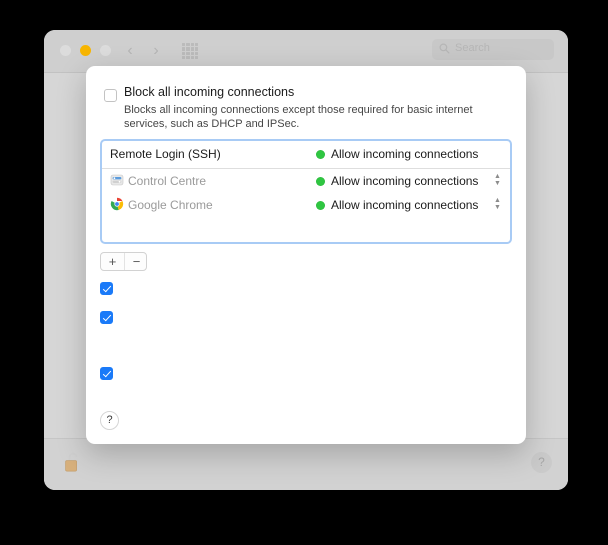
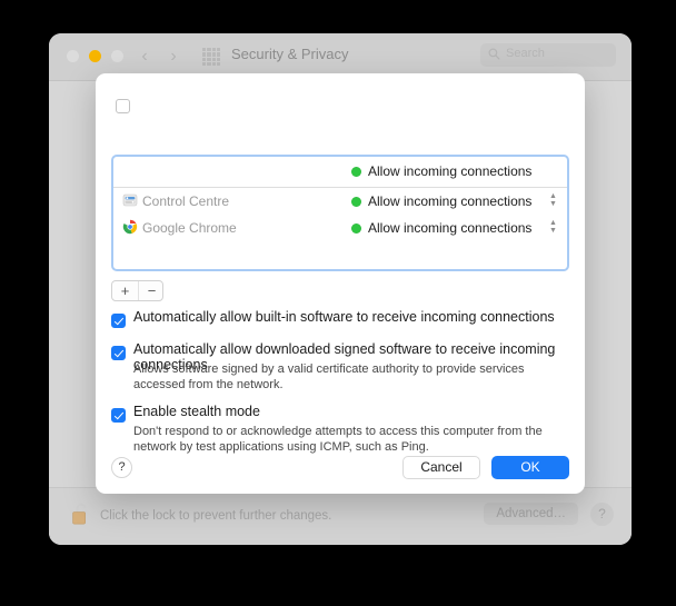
  ›
+ Security & Privacy
+ Click the lock to prevent further changes.
+ Advanced…
  ?
- Block all incoming connections
- Blocks all incoming connections except those required for basic internet services, such as DHCP and IPSec.
- Remote Login (SSH)
  Allow incoming connections
  Control Centre
  Allow incoming connections
  Google Chrome
  Allow incoming connections
  +
  −
+ Automatically allow built-in software to receive incoming connections
+ Automatically allow downloaded signed software to receive incoming connections
+ Allows software signed by a valid certificate authority to provide services accessed from the network.
+ Enable stealth mode
+ Don't respond to or acknowledge attempts to access this computer from the network by test applications using ICMP, such as Ping.
  ?
+ Cancel
+ OK
